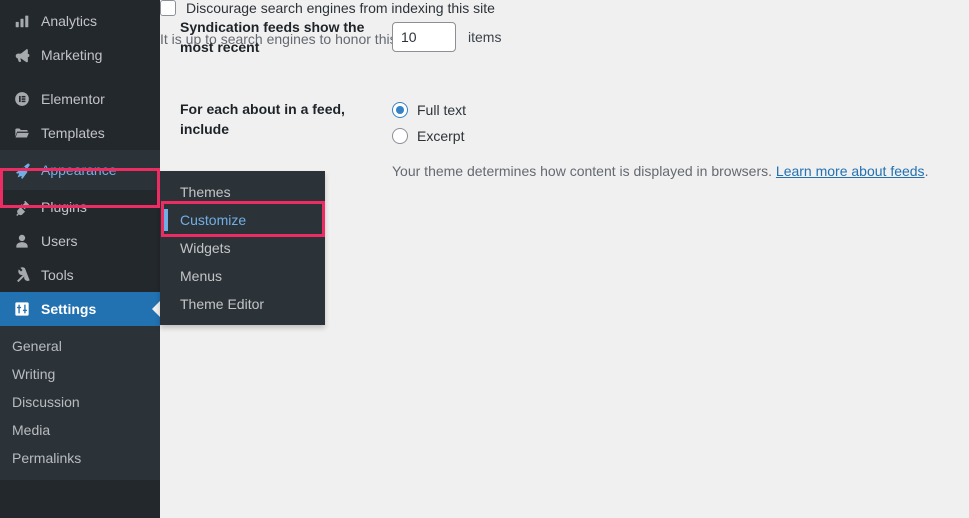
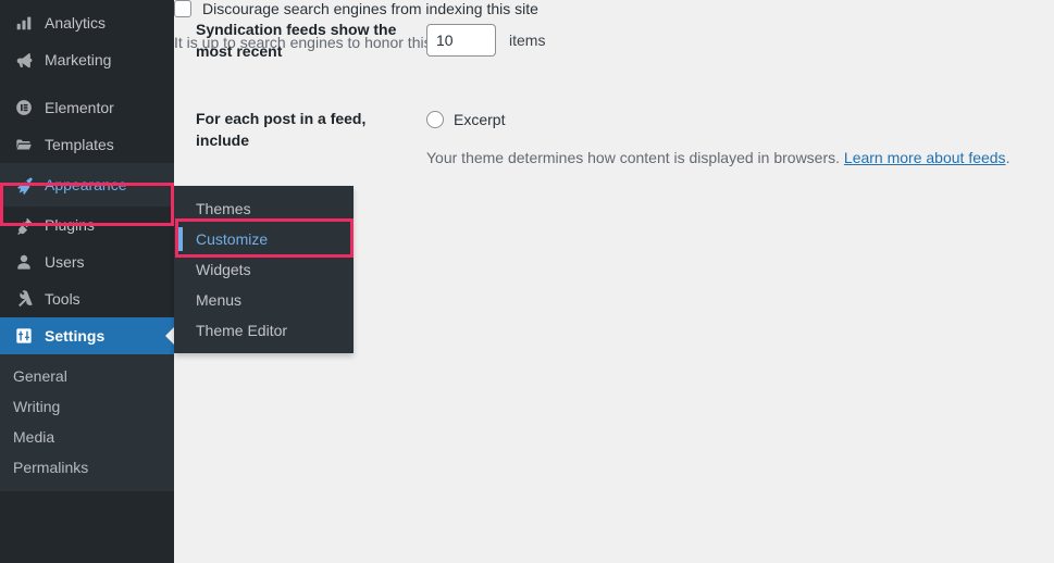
  Analytics
  Marketing
  Elementor
  Templates
  Appearance
  Plugins
  Users
  Tools
  Settings
  General
  Writing
- Discussion
  Media
  Permalinks
  Syndication feeds show the most recent
  10
  items
- For each about in a feed, include
+ For each post in a feed, include
- Full text
  Excerpt
  Your theme determines how content is displayed in browsers. Learn more about feeds.
  Discourage search engines from indexing this site
  It is up to search engines to honor thi
  Themes
  Customize
  Widgets
  Menus
  Theme Editor
